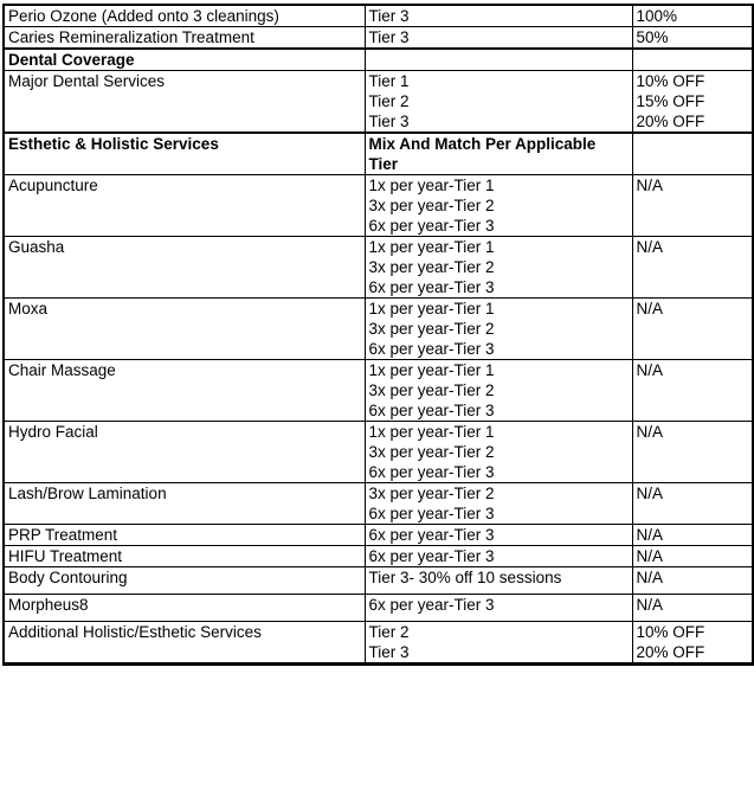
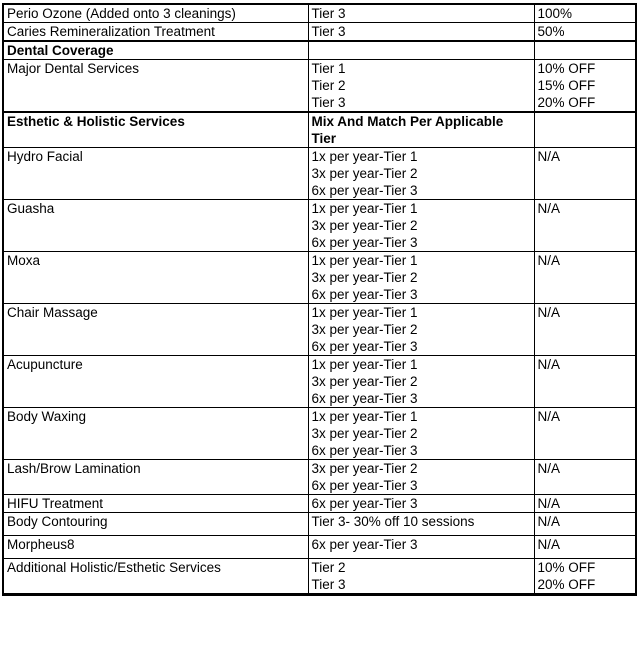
  Perio Ozone (Added onto 3 cleanings)	Tier 3	100%
  Caries Remineralization Treatment	Tier 3	50%
  Dental Coverage
  Major Dental Services	Tier 1Tier 2Tier 3	10% OFF15% OFF20% OFF
  Esthetic & Holistic Services	Mix And Match Per Applicable Tier
- Acupuncture	1x per year-Tier 13x per year-Tier 26x per year-Tier 3	N/A
+ Hydro Facial	1x per year-Tier 13x per year-Tier 26x per year-Tier 3	N/A
  Guasha	1x per year-Tier 13x per year-Tier 26x per year-Tier 3	N/A
  Moxa	1x per year-Tier 13x per year-Tier 26x per year-Tier 3	N/A
  Chair Massage	1x per year-Tier 13x per year-Tier 26x per year-Tier 3	N/A
- Hydro Facial	1x per year-Tier 13x per year-Tier 26x per year-Tier 3	N/A
+ Acupuncture	1x per year-Tier 13x per year-Tier 26x per year-Tier 3	N/A
+ Body Waxing	1x per year-Tier 13x per year-Tier 26x per year-Tier 3	N/A
  Lash/Brow Lamination	3x per year-Tier 26x per year-Tier 3	N/A
- PRP Treatment	6x per year-Tier 3	N/A
  HIFU Treatment	6x per year-Tier 3	N/A
  Body Contouring	Tier 3- 30% off 10 sessions	N/A
  Morpheus8	6x per year-Tier 3	N/A
  Additional Holistic/Esthetic Services	Tier 2Tier 3	10% OFF20% OFF
